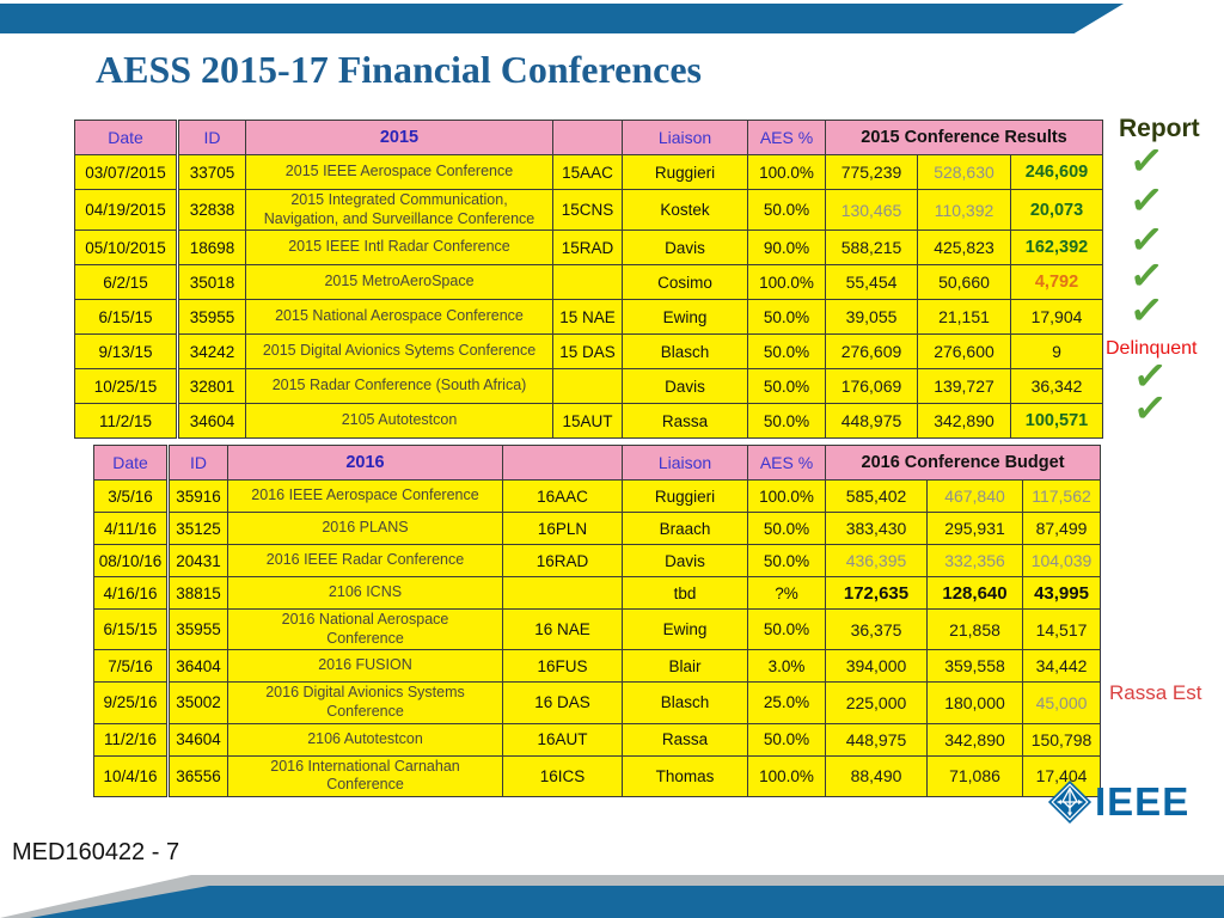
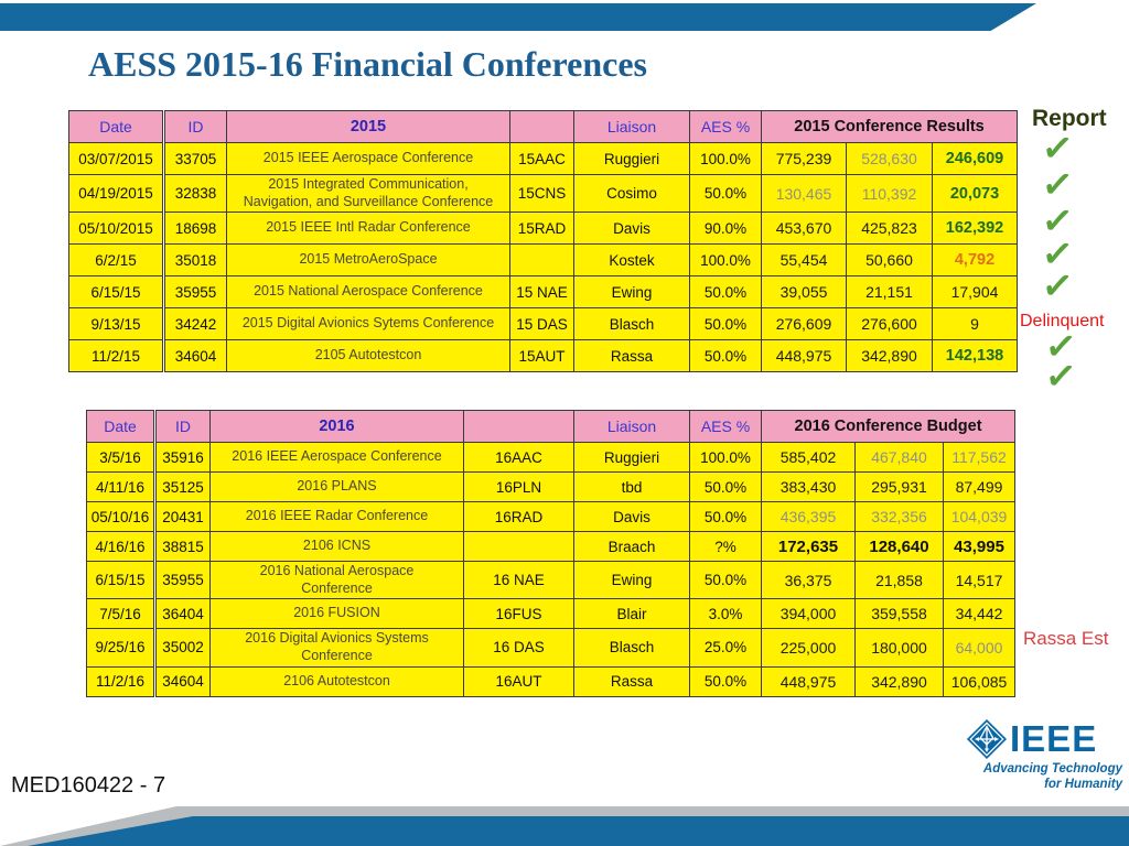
- AESS 2015-17 Financial Conferences
+ AESS 2015-16 Financial Conferences
  Date	ID	2015		Liaison	AES %	2015 Conference Results
  03/07/2015	33705	2015 IEEE Aerospace Conference	15AAC	Ruggieri	100.0%	775,239	528,630	246,609
- 04/19/2015	32838	2015 Integrated Communication, Navigation, and Surveillance Conference	15CNS	Kostek	50.0%	130,465	110,392	20,073
+ 04/19/2015	32838	2015 Integrated Communication, Navigation, and Surveillance Conference	15CNS	Cosimo	50.0%	130,465	110,392	20,073
- 05/10/2015	18698	2015 IEEE Intl Radar Conference	15RAD	Davis	90.0%	588,215	425,823	162,392
+ 05/10/2015	18698	2015 IEEE Intl Radar Conference	15RAD	Davis	90.0%	453,670	425,823	162,392
- 6/2/15	35018	2015 MetroAeroSpace		Cosimo	100.0%	55,454	50,660	4,792
+ 6/2/15	35018	2015 MetroAeroSpace		Kostek	100.0%	55,454	50,660	4,792
  6/15/15	35955	2015 National Aerospace Conference	15 NAE	Ewing	50.0%	39,055	21,151	17,904
  9/13/15	34242	2015 Digital Avionics Sytems Conference	15 DAS	Blasch	50.0%	276,609	276,600	9
- 10/25/15	32801	2015 Radar Conference (South Africa)		Davis	50.0%	176,069	139,727	36,342
- 11/2/15	34604	2105 Autotestcon	15AUT	Rassa	50.0%	448,975	342,890	100,571
+ 11/2/15	34604	2105 Autotestcon	15AUT	Rassa	50.0%	448,975	342,890	142,138
  Date	ID	2016		Liaison	AES %	2016 Conference Budget
  3/5/16	35916	2016 IEEE Aerospace Conference	16AAC	Ruggieri	100.0%	585,402	467,840	117,562
- 4/11/16	35125	2016 PLANS	16PLN	Braach	50.0%	383,430	295,931	87,499
+ 4/11/16	35125	2016 PLANS	16PLN	tbd	50.0%	383,430	295,931	87,499
- 08/10/16	20431	2016 IEEE Radar Conference	16RAD	Davis	50.0%	436,395	332,356	104,039
+ 05/10/16	20431	2016 IEEE Radar Conference	16RAD	Davis	50.0%	436,395	332,356	104,039
- 4/16/16	38815	2106 ICNS		tbd	?%	172,635	128,640	43,995
+ 4/16/16	38815	2106 ICNS		Braach	?%	172,635	128,640	43,995
  6/15/15	35955	2016 National Aerospace Conference	16 NAE	Ewing	50.0%	36,375	21,858	14,517
  7/5/16	36404	2016 FUSION	16FUS	Blair	3.0%	394,000	359,558	34,442
- 9/25/16	35002	2016 Digital Avionics Systems Conference	16 DAS	Blasch	25.0%	225,000	180,000	45,000
+ 9/25/16	35002	2016 Digital Avionics Systems Conference	16 DAS	Blasch	25.0%	225,000	180,000	64,000
- 11/2/16	34604	2106 Autotestcon	16AUT	Rassa	50.0%	448,975	342,890	150,798
+ 11/2/16	34604	2106 Autotestcon	16AUT	Rassa	50.0%	448,975	342,890	106,085
- 10/4/16	36556	2016 International Carnahan Conference	16ICS	Thomas	100.0%	88,490	71,086	17,404
  Report
  Delinquent
  Rassa Est
  MED160422 - 7
  IEEE
+ Advancing Technology
+ for Humanity
